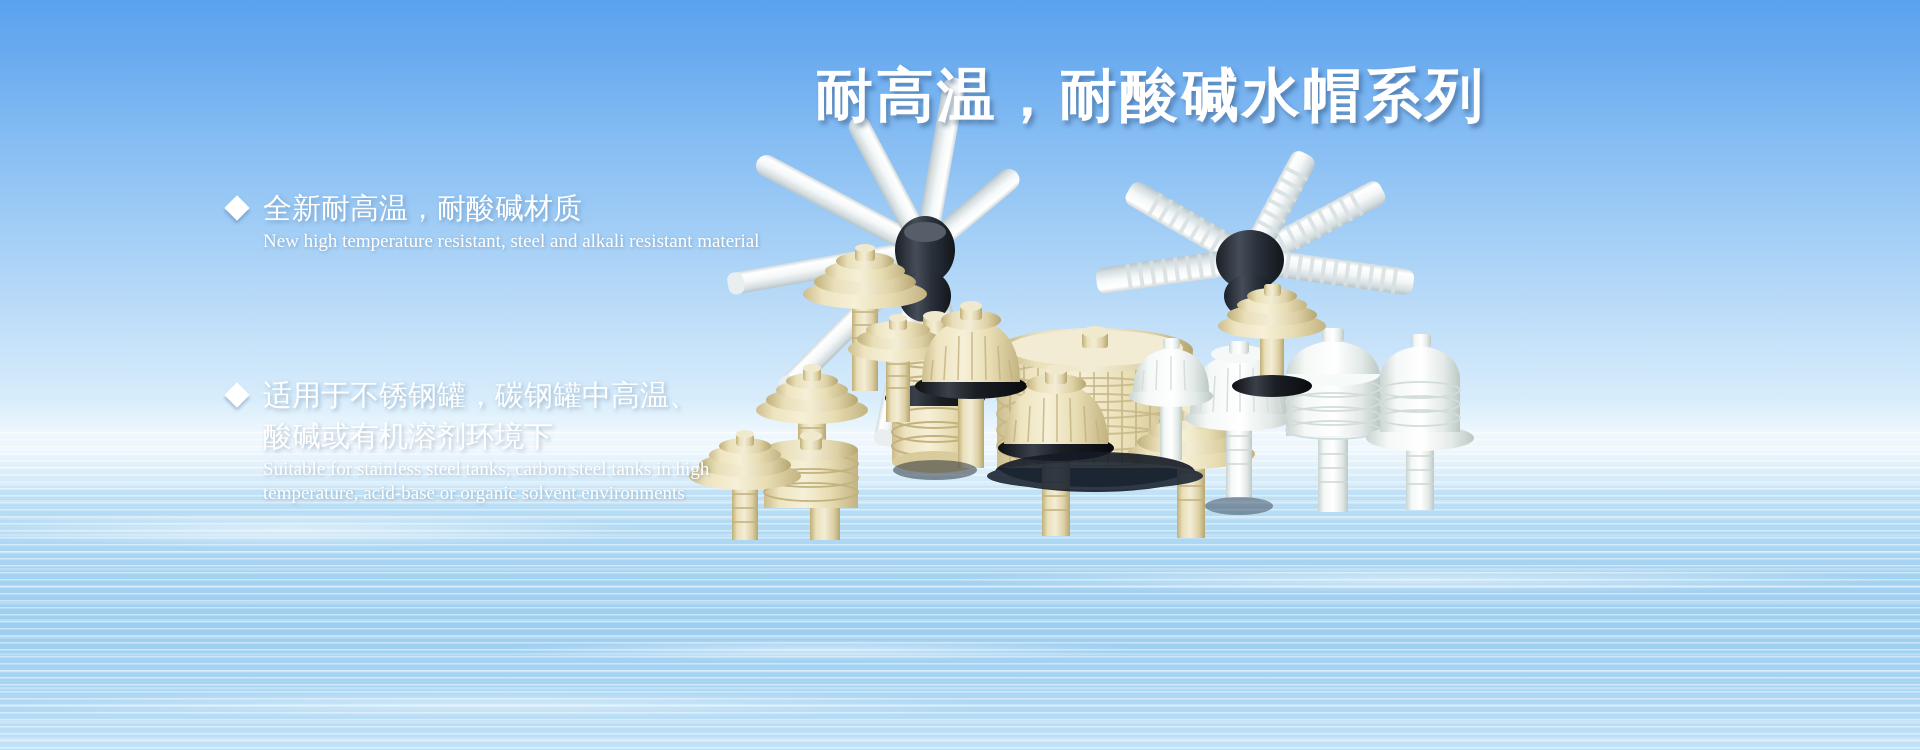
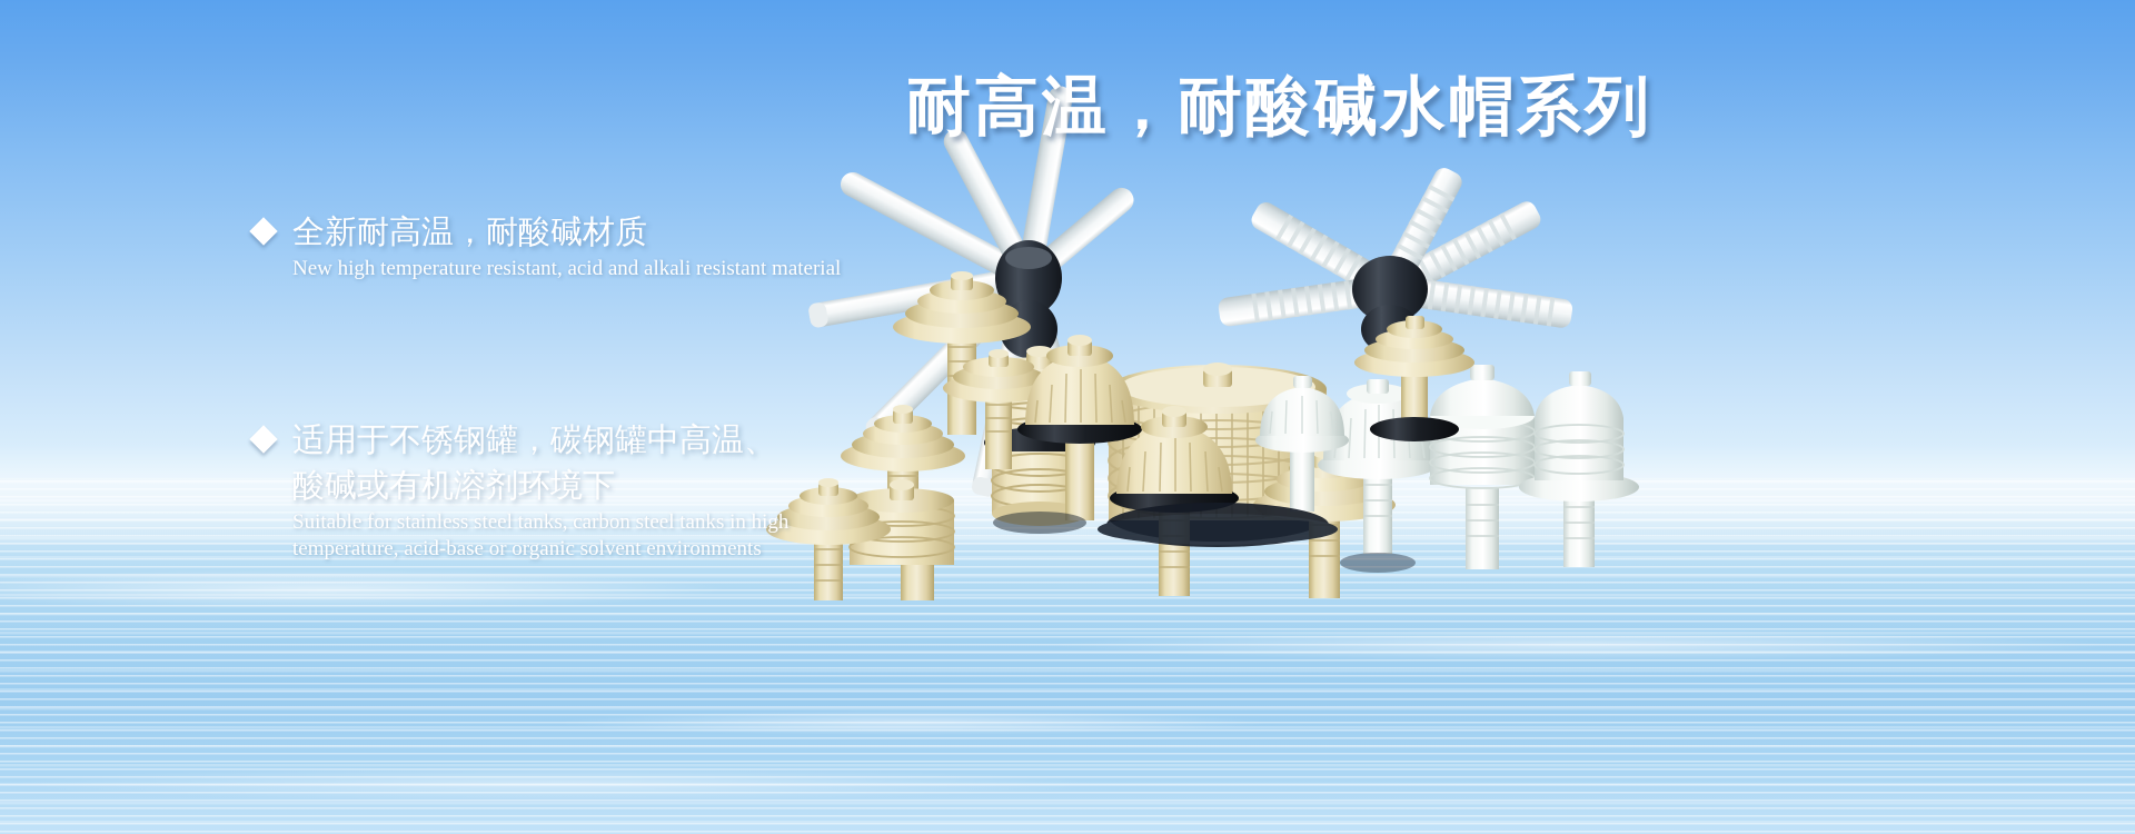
  耐高温，耐酸碱水帽系列
  全新耐高温，耐酸碱材质
- New high temperature resistant, steel and alkali resistant material
+ New high temperature resistant, acid and alkali resistant material
  适用于不锈钢罐，碳钢罐中高温、
  酸碱或有机溶剂环境下
  Suitable for stainless steel tanks, carbon steel tanks in high
  temperature, acid-base or organic solvent environments
